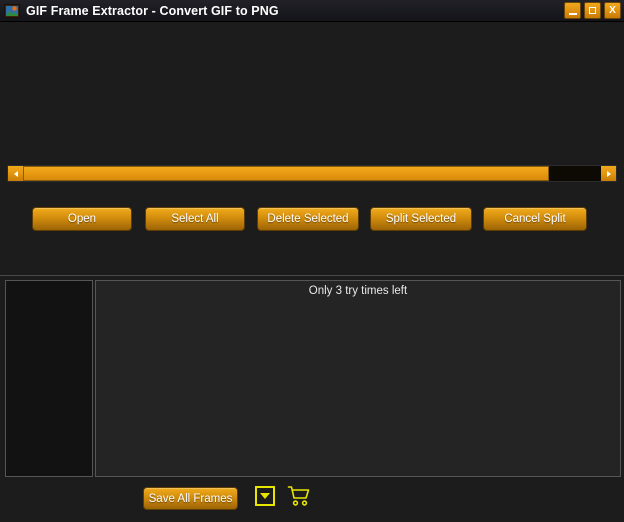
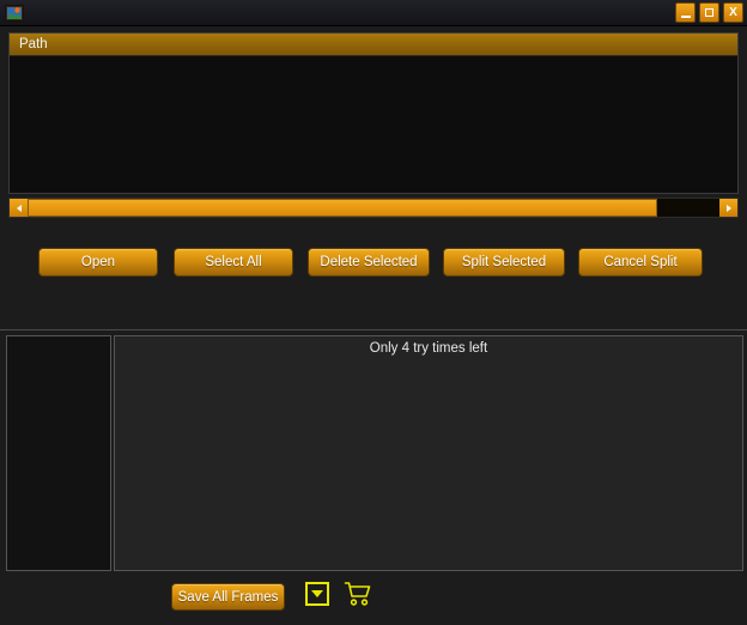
- GIF Frame Extractor - Convert GIF to PNG
  X
+ Path
  Open
  Select All
  Delete Selected
  Split Selected
  Cancel Split
- Only 3 try times left
+ Only 4 try times left
  Save All Frames
